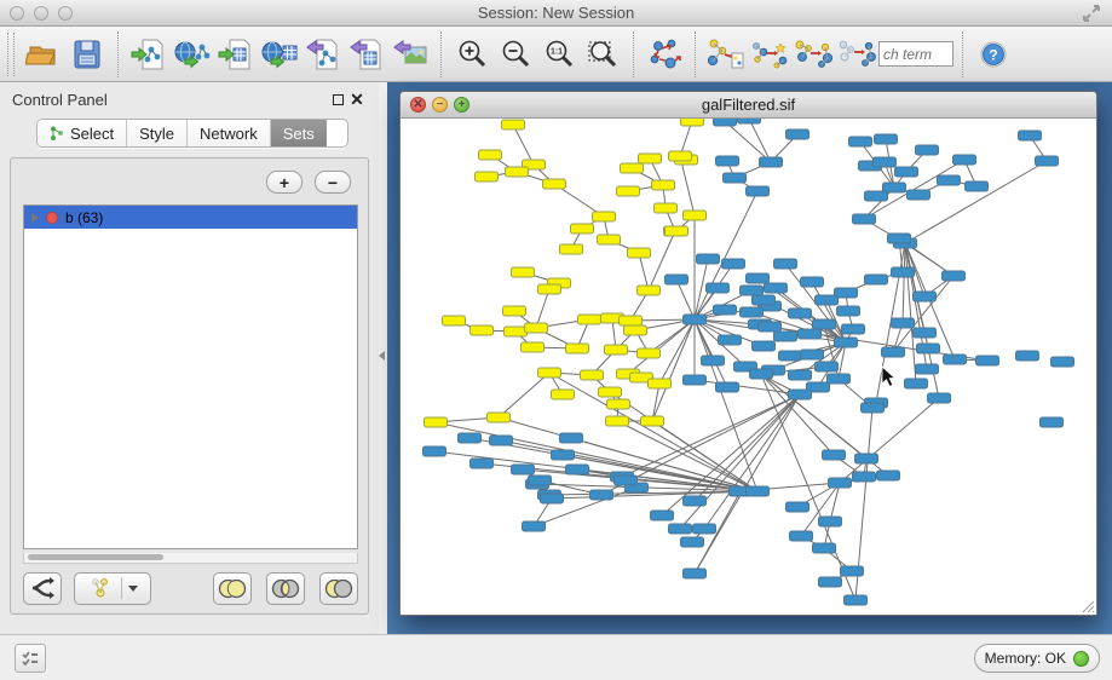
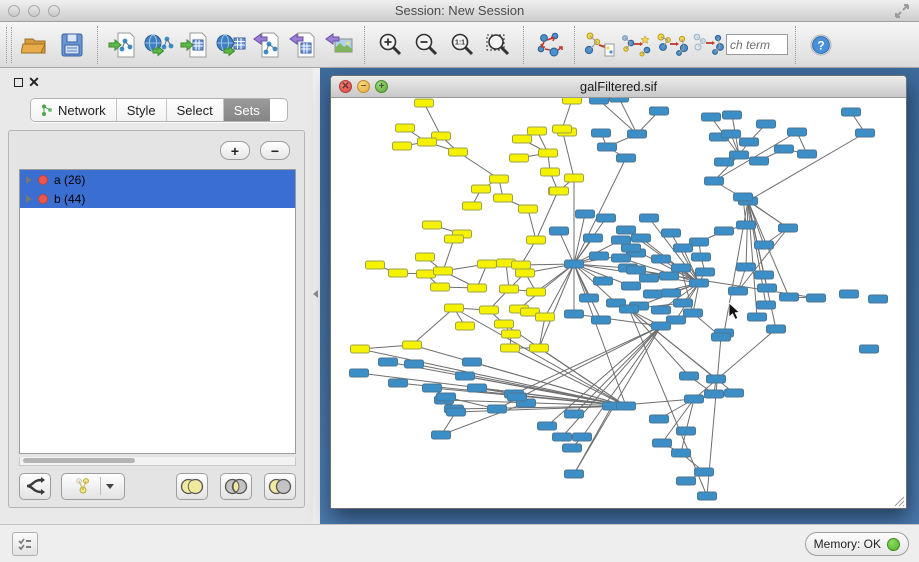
  Session: New Session
  ch term
  ?
- Control Panel
  ✕
- Select
+ Network
  Style
- Network
+ Select
  Sets
  +
  −
+ a (26)
- b (63)
+ b (44)
  ✕
  −
  +
  galFiltered.sif
  Memory: OK
